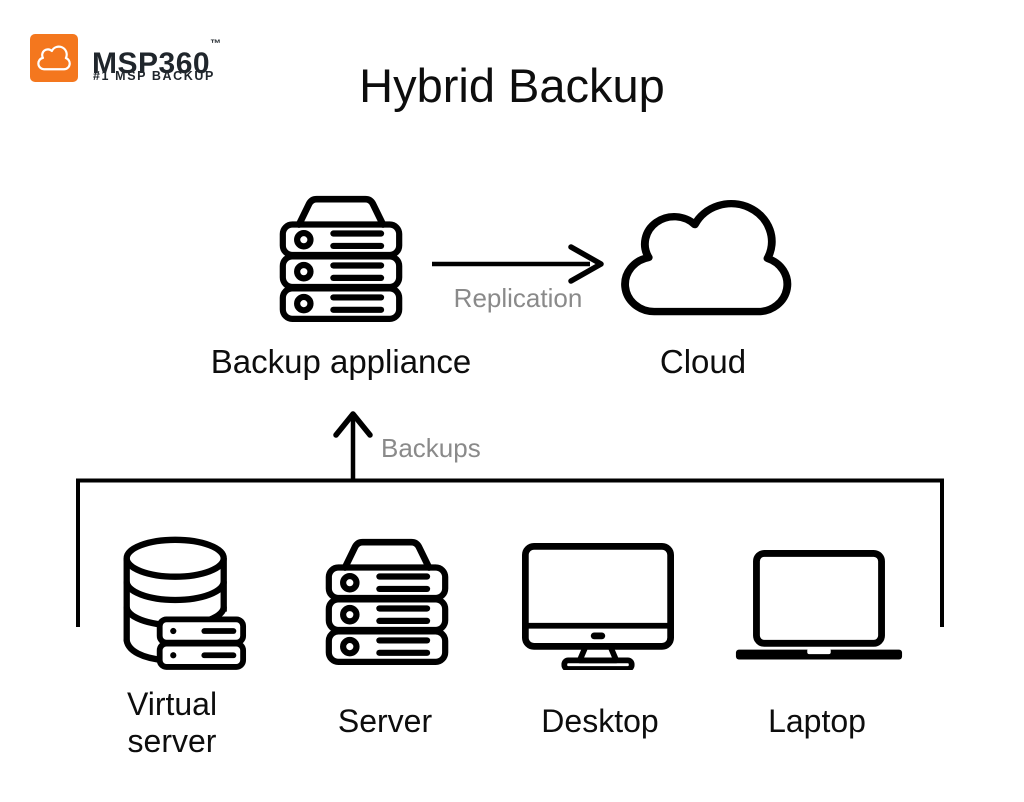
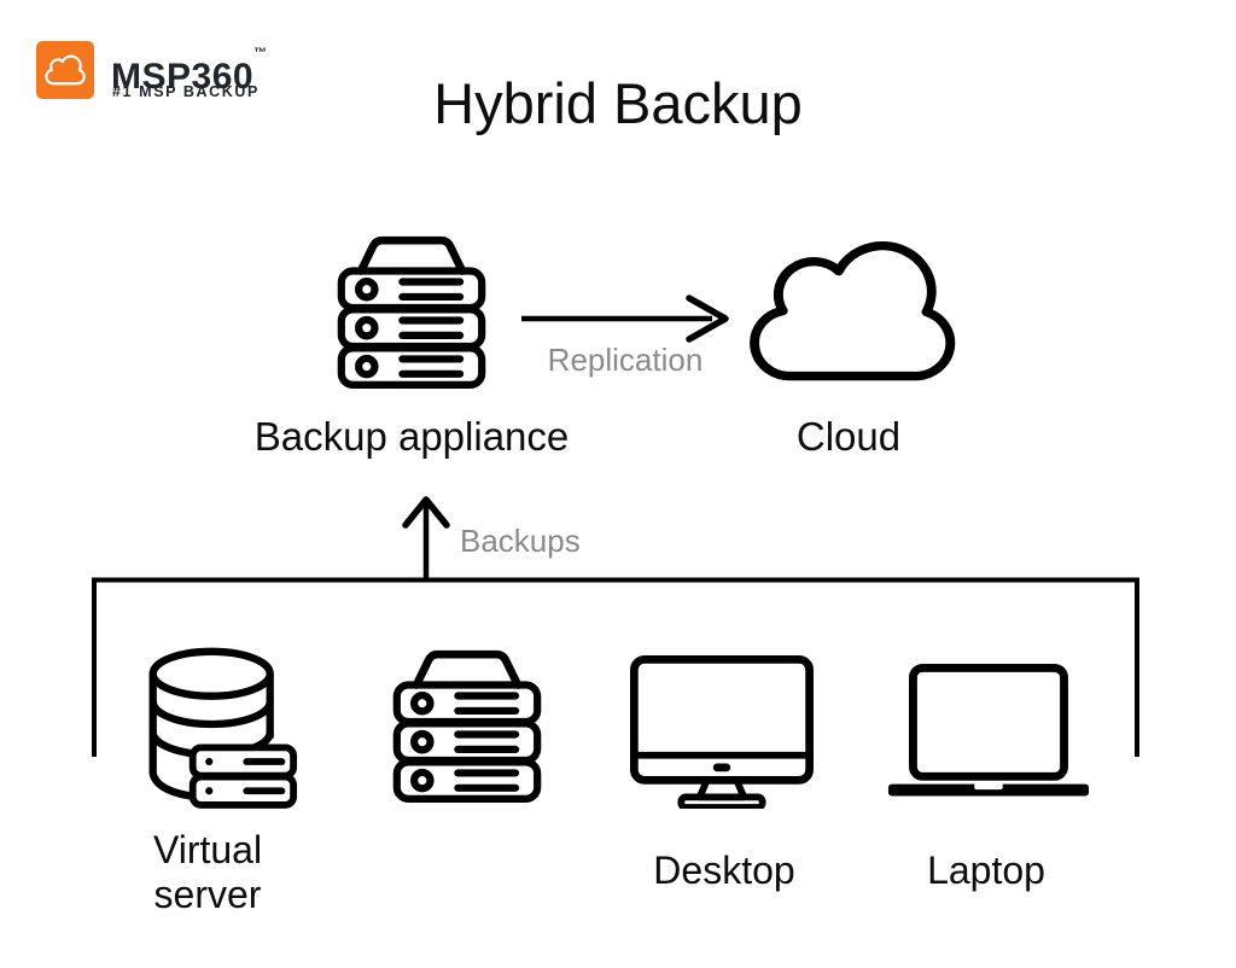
  MSP360™
  #1 MSP BACKUP
  Hybrid Backup
  Replication
  Backup appliance
  Cloud
  Backups
  Virtual server
- Server
  Desktop
  Laptop
